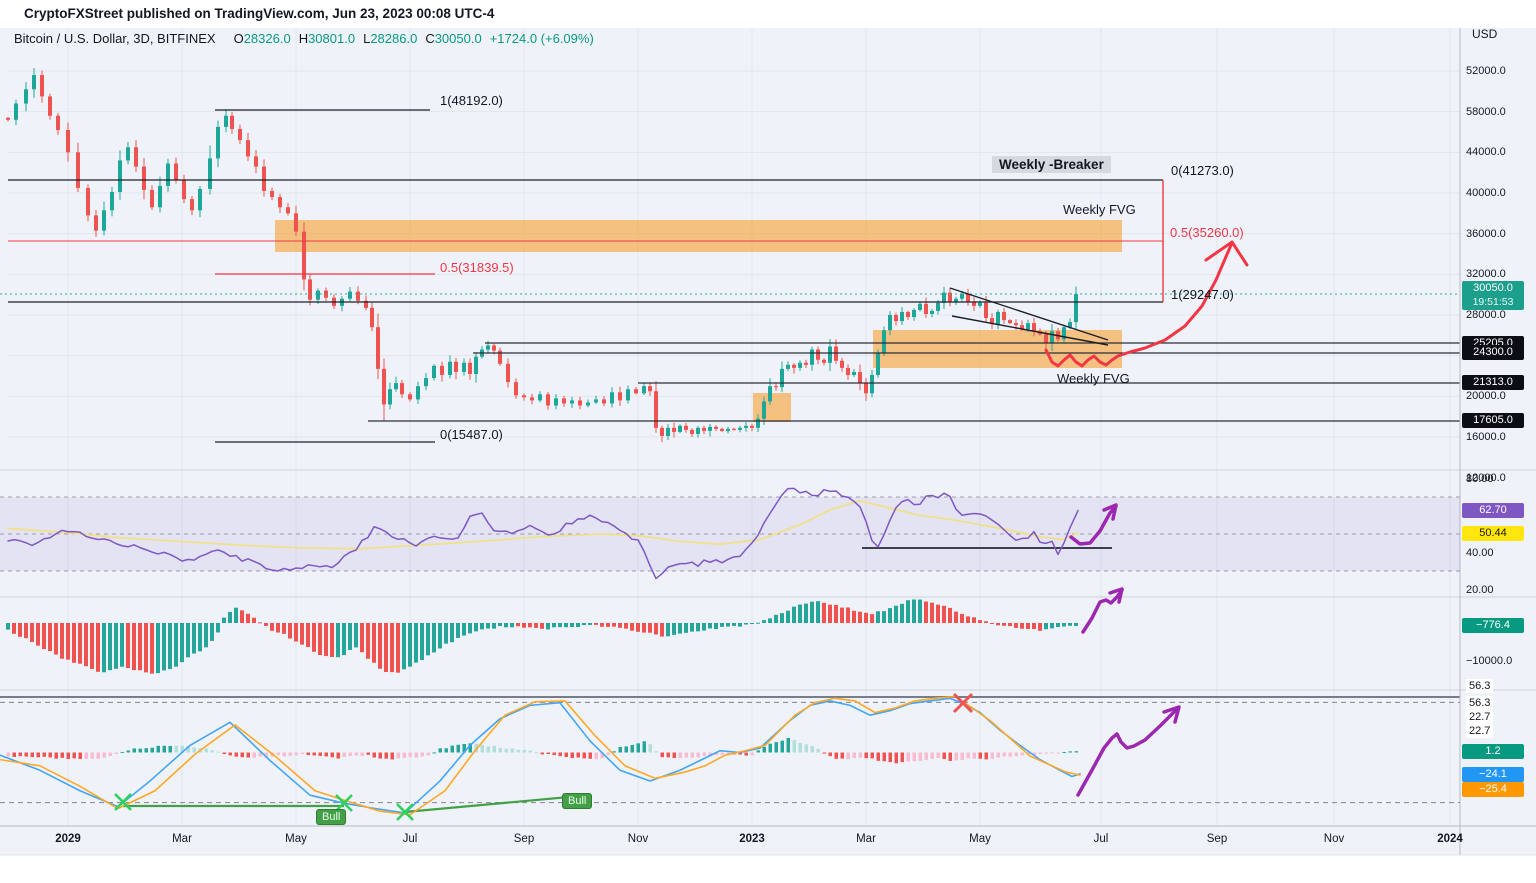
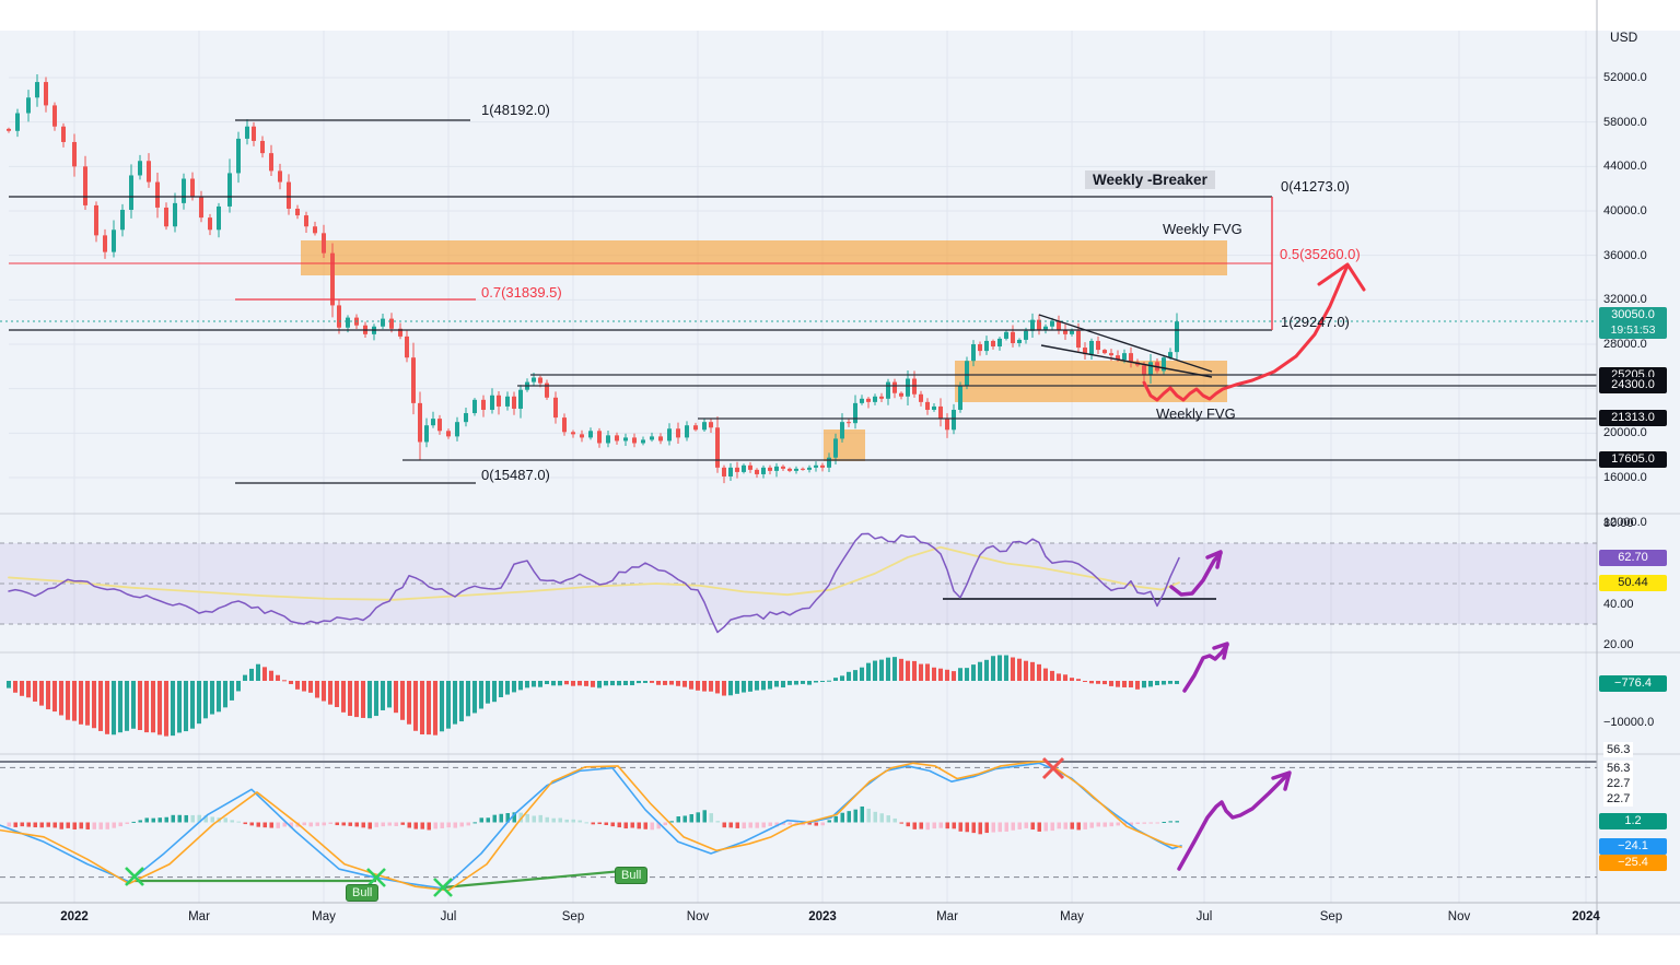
- CryptoFXStreet published on TradingView.com, Jun 23, 2023 00:08 UTC-4
- Bitcoin / U.S. Dollar, 3D, BITFINEX O28326.0 H30801.0 L28286.0 C30050.0 +1724.0 (+6.09%)
  USD
  Weekly -Breaker
  Weekly FVG
  Weekly FVG
  1(48192.0)
  0(41273.0)
  0.5(35260.0)
- 0.5(31839.5)
+ 0.7(31839.5)
  1(29247.0)
  0(15487.0)
  Bull
  Bull
  52000.0
  58000.0
  44000.0
  40000.0
  36000.0
  32000.0
  28000.0
  20000.0
  16000.0
  12000.0
  80.00
  40.00
  20.00
  −10000.0
  56.3
  56.3
  22.7
  22.7
  30050.0
  19:51:53
  25205.0
  24300.0
  21313.0
  17605.0
  62.70
  50.44
  −776.4
  1.2
  −24.1
  −25.4
- 2029
+ 2022
  Mar
  May
  Jul
  Sep
  Nov
  2023
  Mar
  May
  Jul
  Sep
  Nov
  2024
